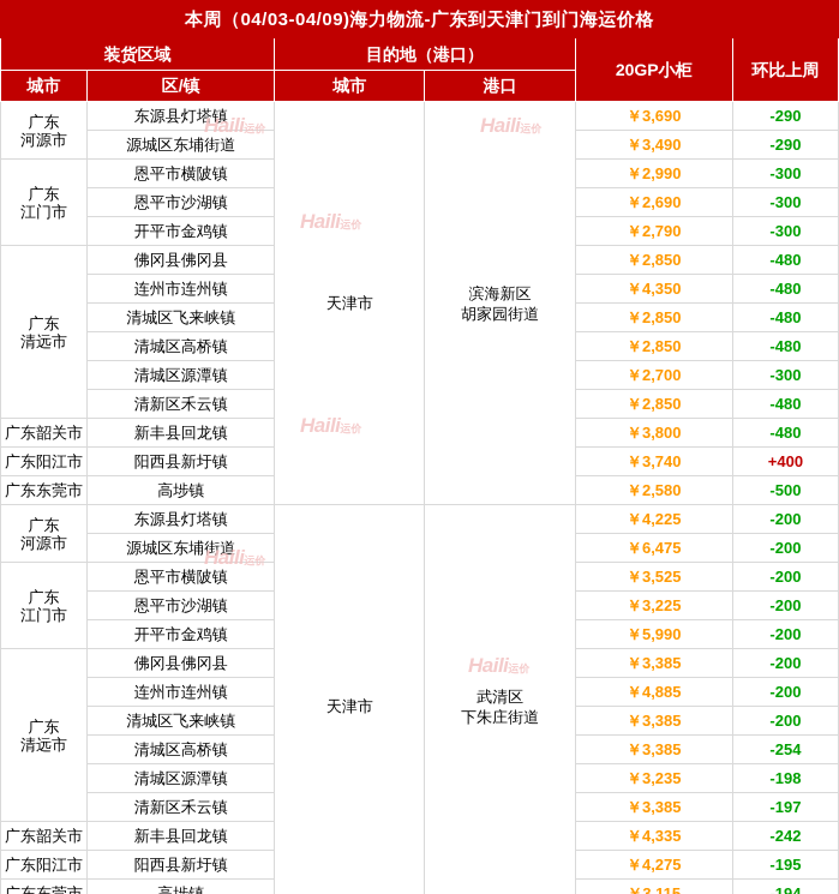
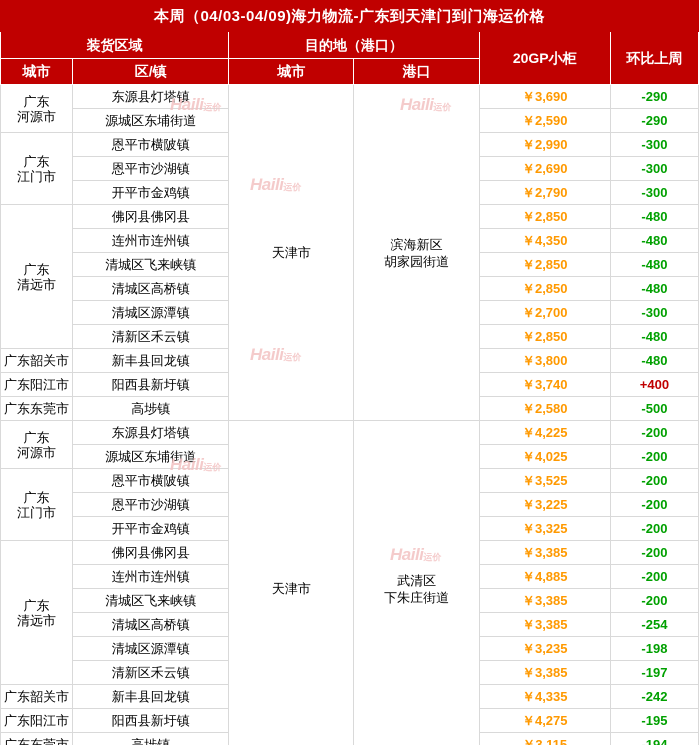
  Haili运价
  Haili运价
  Haili运价
  Haili运价
  Haili运价
  Haili运价
  本周（04/03-04/09)海力物流-广东到天津门到门海运价格
  装货区域	目的地（港口）	20GP小柜	环比上周
  城市	区/镇	城市	港口
  广东河源市	东源县灯塔镇	天津市	滨海新区胡家园街道	￥3,690	-290
- 源城区东埔街道	￥3,490	-290
+ 源城区东埔街道	￥2,590	-290
  广东江门市	恩平市横陂镇	￥2,990	-300
  恩平市沙湖镇	￥2,690	-300
  开平市金鸡镇	￥2,790	-300
  广东清远市	佛冈县佛冈县	￥2,850	-480
  连州市连州镇	￥4,350	-480
  清城区飞来峡镇	￥2,850	-480
  清城区高桥镇	￥2,850	-480
  清城区源潭镇	￥2,700	-300
  清新区禾云镇	￥2,850	-480
  广东韶关市	新丰县回龙镇	￥3,800	-480
  广东阳江市	阳西县新圩镇	￥3,740	+400
  广东东莞市	高埗镇	￥2,580	-500
  广东河源市	东源县灯塔镇	天津市	武清区下朱庄街道	￥4,225	-200
- 源城区东埔街道	￥6,475	-200
+ 源城区东埔街道	￥4,025	-200
  广东江门市	恩平市横陂镇	￥3,525	-200
  恩平市沙湖镇	￥3,225	-200
- 开平市金鸡镇	￥5,990	-200
+ 开平市金鸡镇	￥3,325	-200
  广东清远市	佛冈县佛冈县	￥3,385	-200
  连州市连州镇	￥4,885	-200
  清城区飞来峡镇	￥3,385	-200
  清城区高桥镇	￥3,385	-254
  清城区源潭镇	￥3,235	-198
  清新区禾云镇	￥3,385	-197
  广东韶关市	新丰县回龙镇	￥4,335	-242
  广东阳江市	阳西县新圩镇	￥4,275	-195
